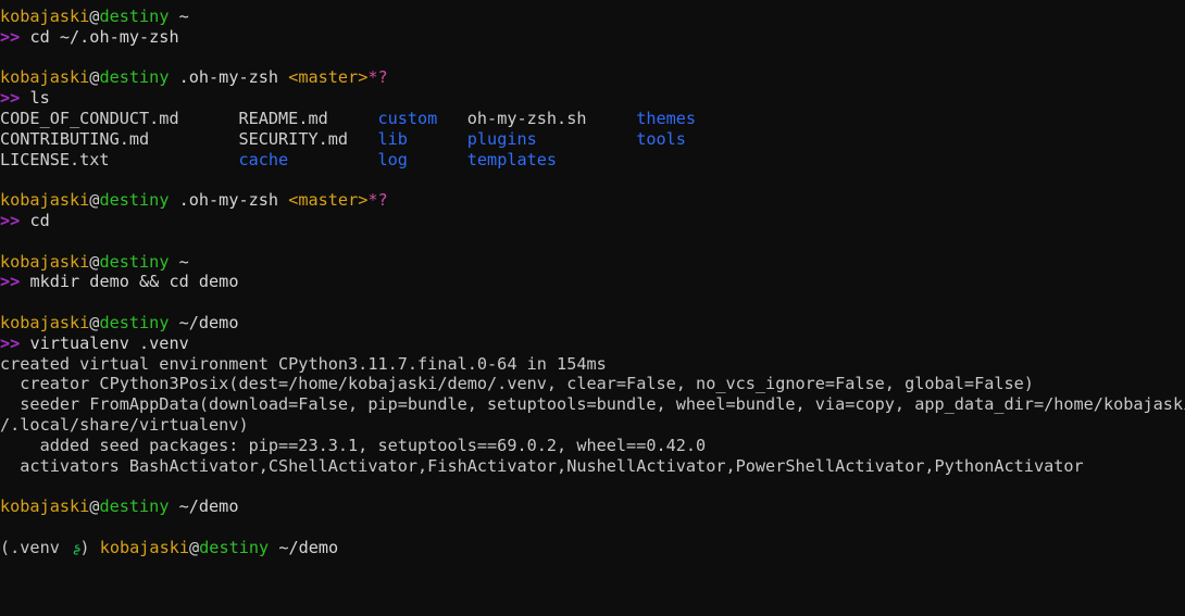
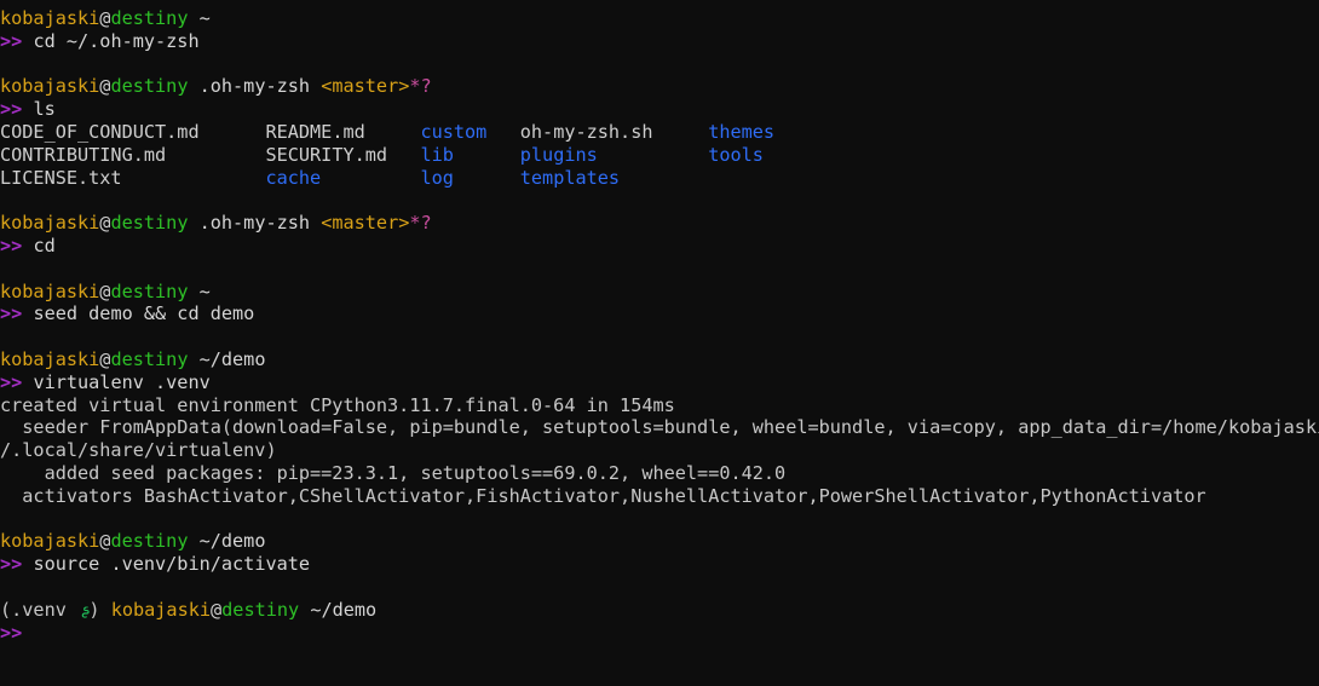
  kobajaski@destiny ~
  >> cd ~/.oh-my-zsh
  kobajaski@destiny .oh-my-zsh <master>*?
  >> ls
  CODE_OF_CONDUCT.md README.md custom oh-my-zsh.sh themes
  CONTRIBUTING.md SECURITY.md lib plugins tools
  LICENSE.txt cache log templates
  kobajaski@destiny .oh-my-zsh <master>*?
  >> cd
  kobajaski@destiny ~
- >> mkdir demo && cd demo
+ >> seed demo && cd demo
  kobajaski@destiny ~/demo
  >> virtualenv .venv
  created virtual environment CPython3.11.7.final.0-64 in 154ms
- creator CPython3Posix(dest=/home/kobajaski/demo/.venv, clear=False, no_vcs_ignore=False, global=False)
  seeder FromAppData(download=False, pip=bundle, setuptools=bundle, wheel=bundle, via=copy, app_data_dir=/home/kobajask
  /.local/share/virtualenv)
  added seed packages: pip==23.3.1, setuptools==69.0.2, wheel==0.42.0
  activators BashActivator,CShellActivator,FishActivator,NushellActivator,PowerShellActivator,PythonActivator
  kobajaski@destiny ~/demo
+ >> source .venv/bin/activate
  (.venv ) kobajaski@destiny ~/demo
+ >>
